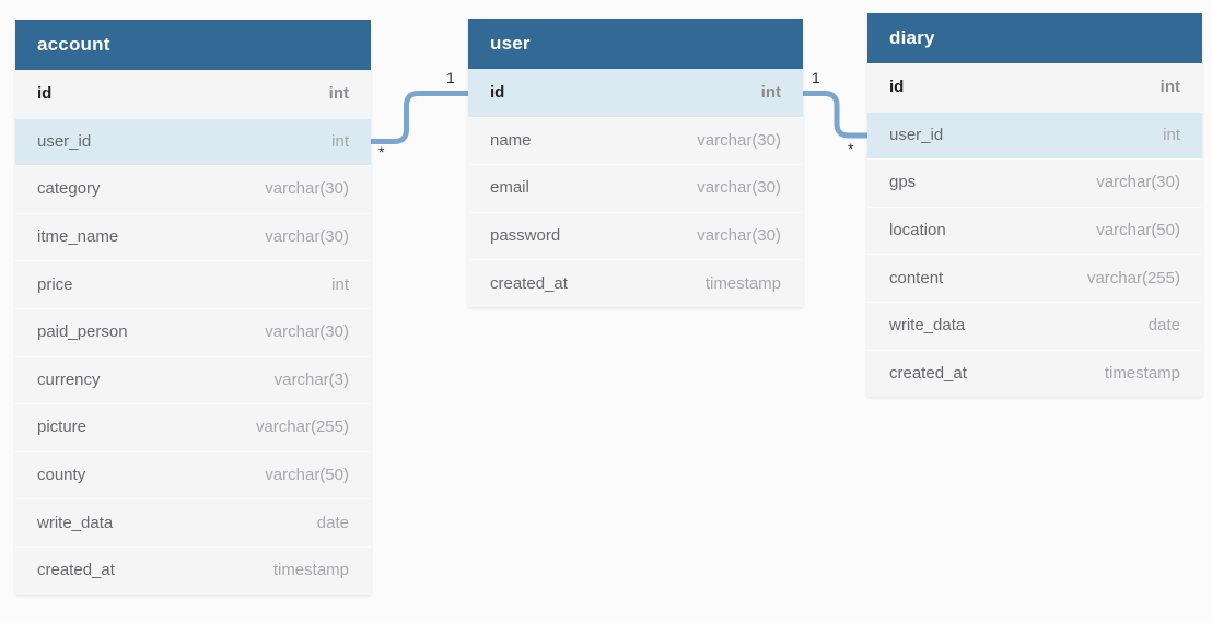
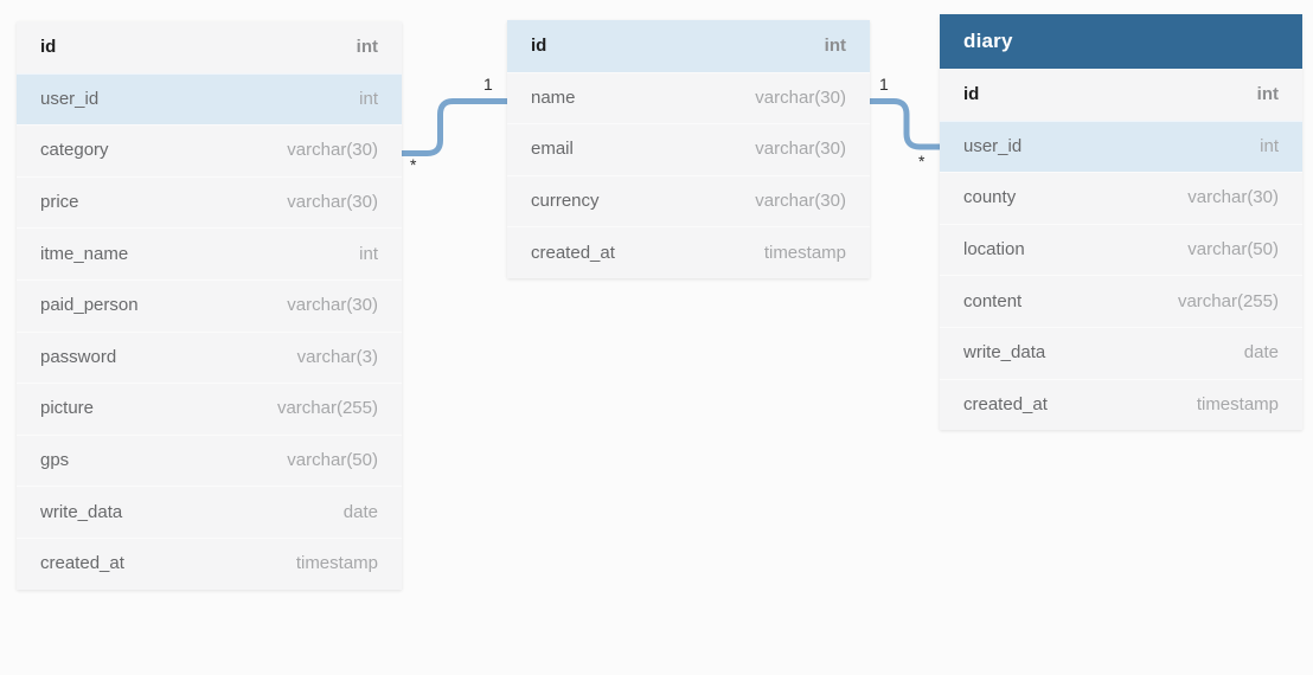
  *
  1
  1
  *
- account
  id
  int
  user_id
  int
  category
  varchar(30)
- itme_name
+ price
  varchar(30)
- price
+ itme_name
  int
  paid_person
  varchar(30)
- currency
+ password
  varchar(3)
  picture
  varchar(255)
- county
+ gps
  varchar(50)
  write_data
  date
  created_at
  timestamp
- user
  id
  int
  name
  varchar(30)
  email
  varchar(30)
- password
+ currency
  varchar(30)
  created_at
  timestamp
  diary
  id
  int
  user_id
  int
- gps
+ county
  varchar(30)
  location
  varchar(50)
  content
  varchar(255)
  write_data
  date
  created_at
  timestamp
